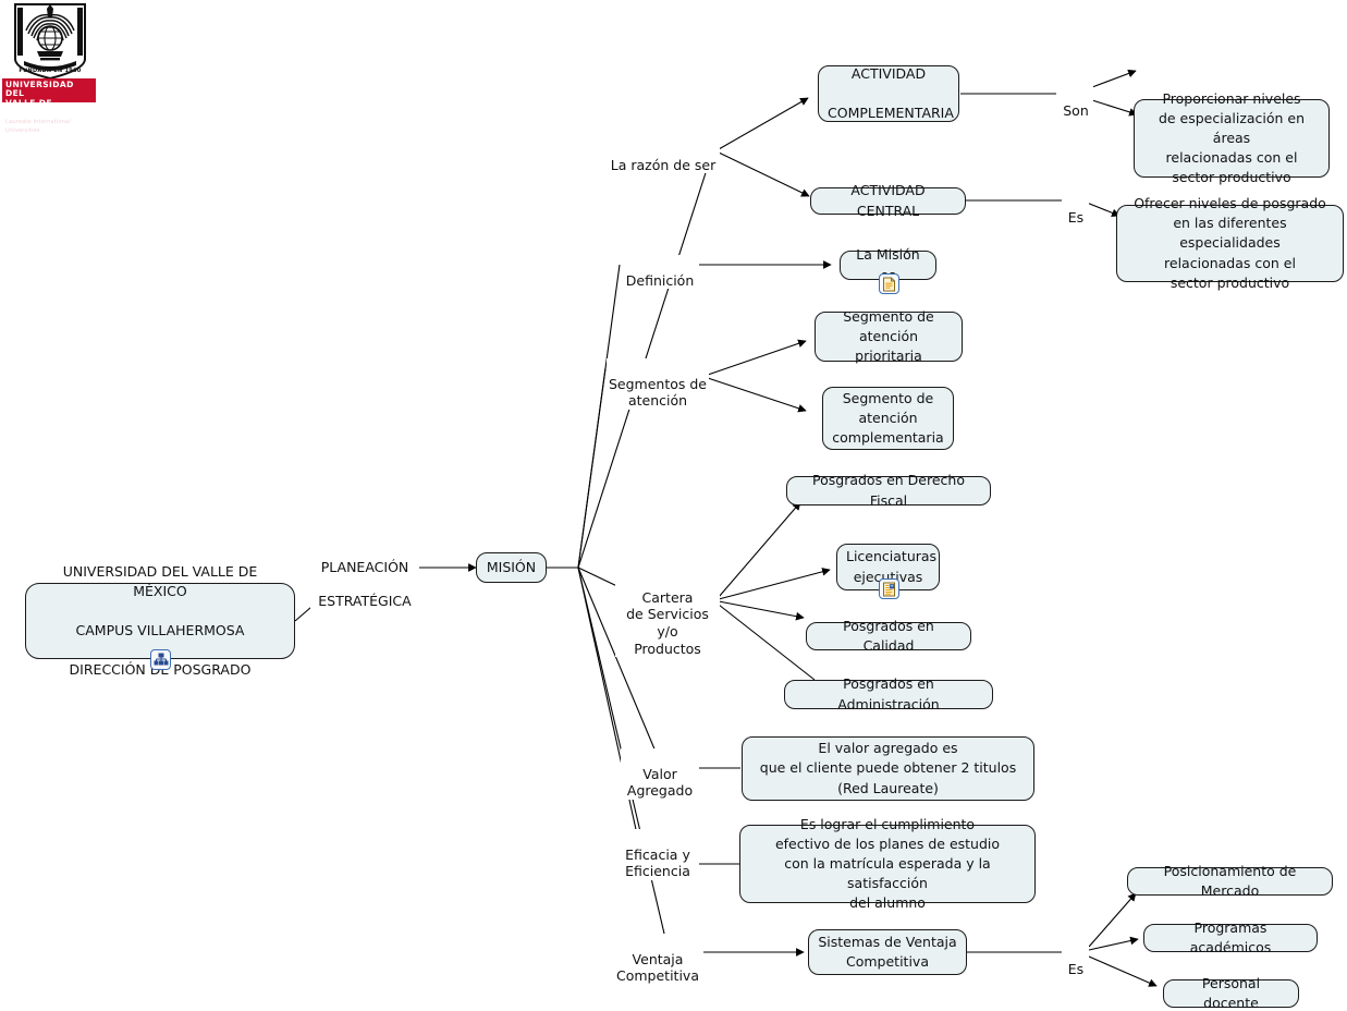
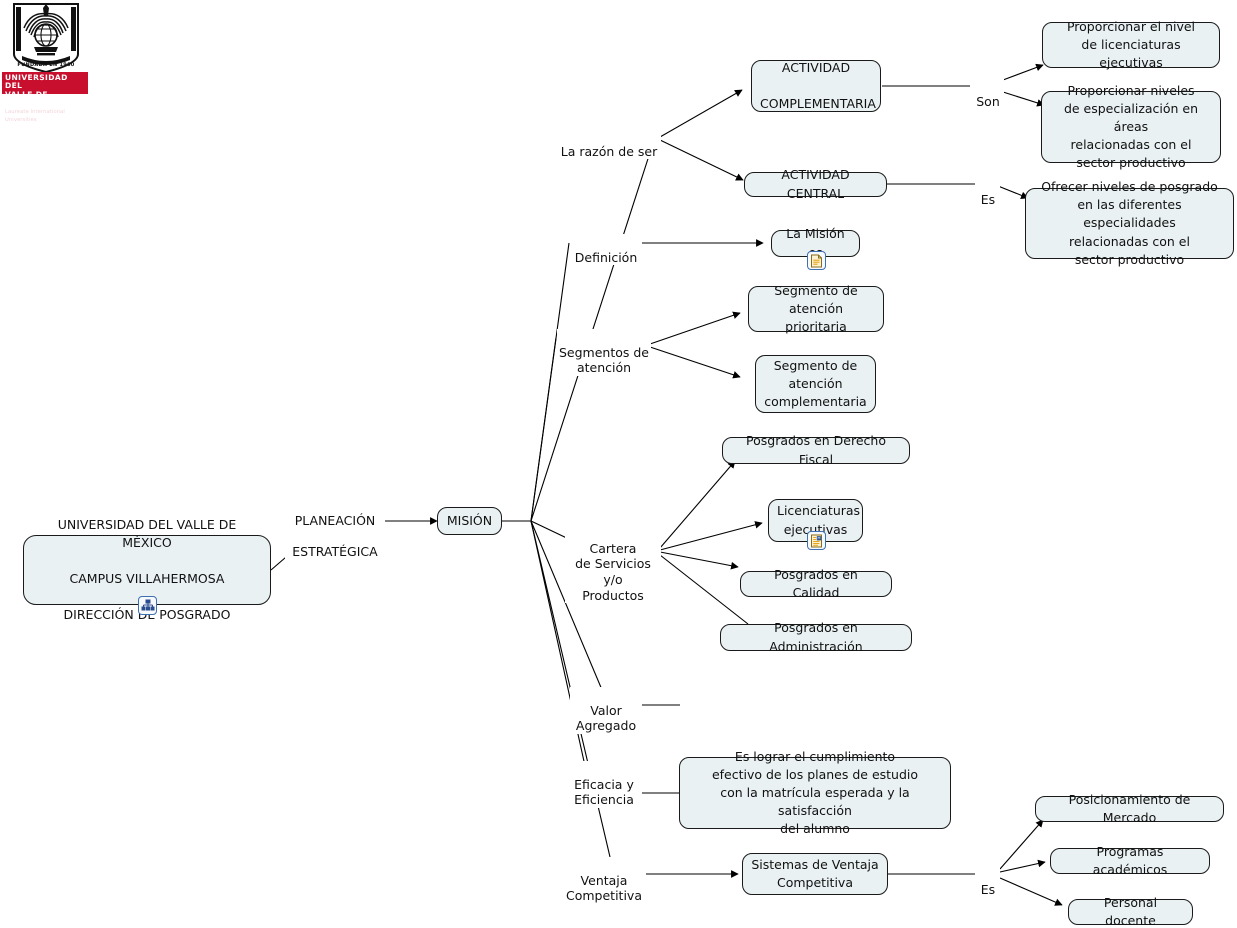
  UNIVERSIDAD DEL
  UNIVERSIDAD DEL VALLE DE MÉXICO
  CAMPUS VILLAHERMOSA
  DIRECCIÓN POSGRADO
  PLANEACIÓN
  ESTRATÉGICA
  MISIÓN
  La razón de ser
  Definición
  Segmentos de
  atención
  Cartera
  de Servicios y/o
  Productos
  Valor
  Agregado
  Eficacia y
  Eficiencia
  Ventaja
  Competitiva
  ACTIVIDAD
  COMPLEMENTARIA
  ACTIVIDAD CENTRAL
  Son
  Es
+ Proporcionar el nivel
+ de licenciaturas ejecutivas
  Proporcionar niveles
  de especialización en áreas
  relacionadas con el
  sector productivo
  Ofrecer niveles de posgrado
  en las diferentes especialidades
  relacionadas con el
  sector productivo
  La Misión
  Segmento de
  atención prioritaria
  Segmento de
  atención
  complementaria
  Posgrados en Derecho Fiscal
  Licenciaturas
  ejecutivas
  Posgrados en Calidad
  Posgrados en Administración
- El valor agregado es
- que el cliente puede obtener 2 titulos
- (Red Laureate)
  Es lograr el cumplimiento
  efectivo de los planes de estudio
  con la matrícula esperada y la satisfacción
  del alumno
  Sistemas de Ventaja
  Competitiva
  Es
  Posicionamiento de Mercado
  Programas académicos
  Personal docente
